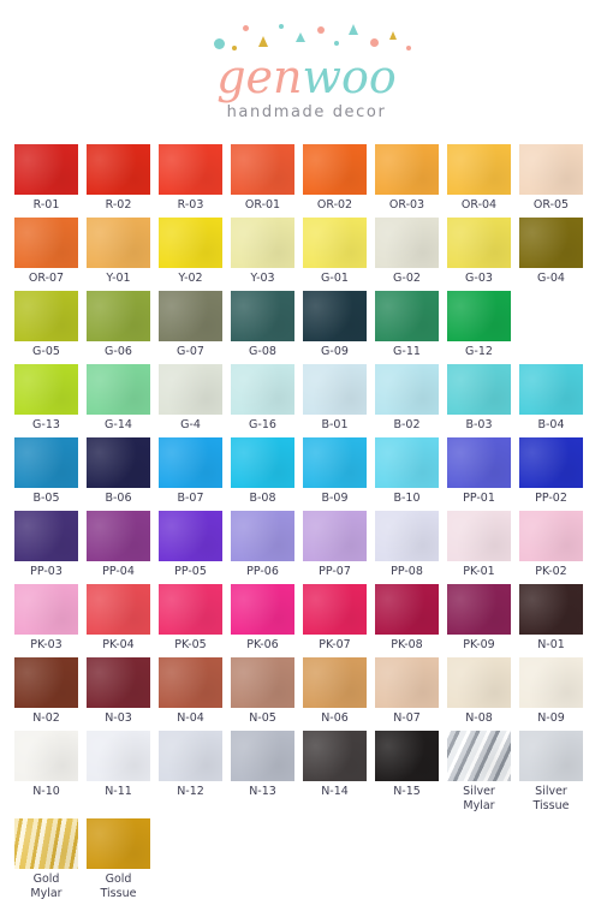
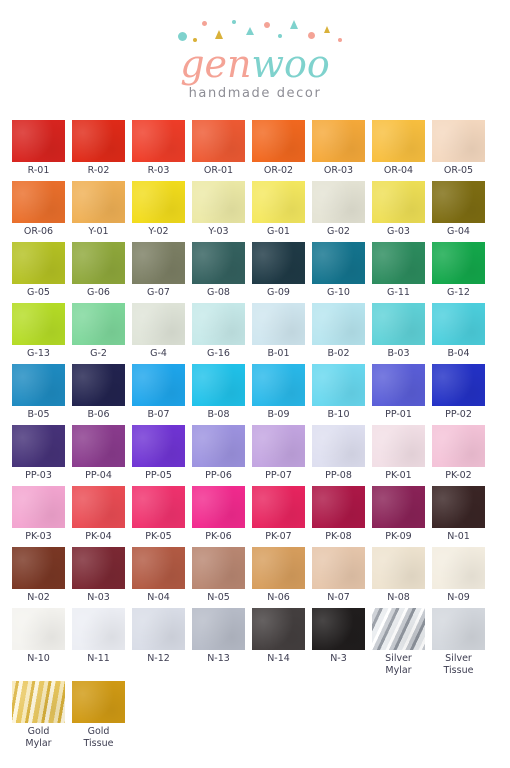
  genwoo
  handmade decor
  R-01
  R-02
  R-03
  OR-01
  OR-02
  OR-03
  OR-04
  OR-05
- OR-07
+ OR-06
  Y-01
  Y-02
  Y-03
  G-01
  G-02
  G-03
  G-04
  G-05
  G-06
  G-07
  G-08
  G-09
+ G-10
  G-11
  G-12
  G-13
- G-14
+ G-2
  G-4
  G-16
  B-01
  B-02
  B-03
  B-04
  B-05
  B-06
  B-07
  B-08
  B-09
  B-10
  PP-01
  PP-02
  PP-03
  PP-04
  PP-05
  PP-06
  PP-07
  PP-08
  PK-01
  PK-02
  PK-03
  PK-04
  PK-05
  PK-06
  PK-07
  PK-08
  PK-09
  N-01
  N-02
  N-03
  N-04
  N-05
  N-06
  N-07
  N-08
  N-09
  N-10
  N-11
  N-12
  N-13
  N-14
- N-15
+ N-3
  Silver
  Mylar
  Silver
  Tissue
  Gold
  Mylar
  Gold
  Tissue
